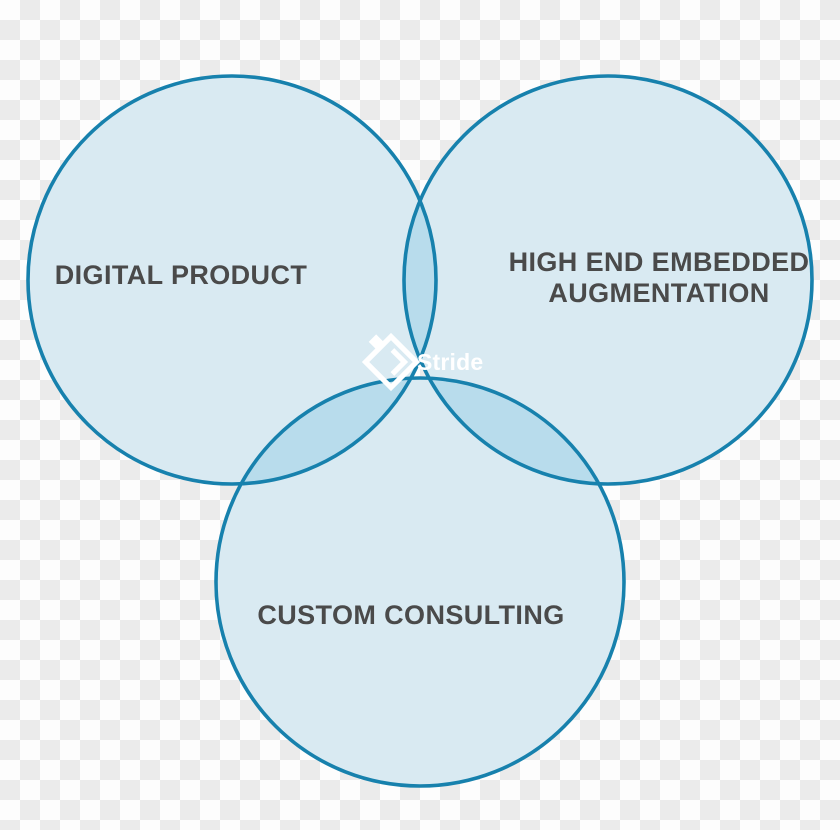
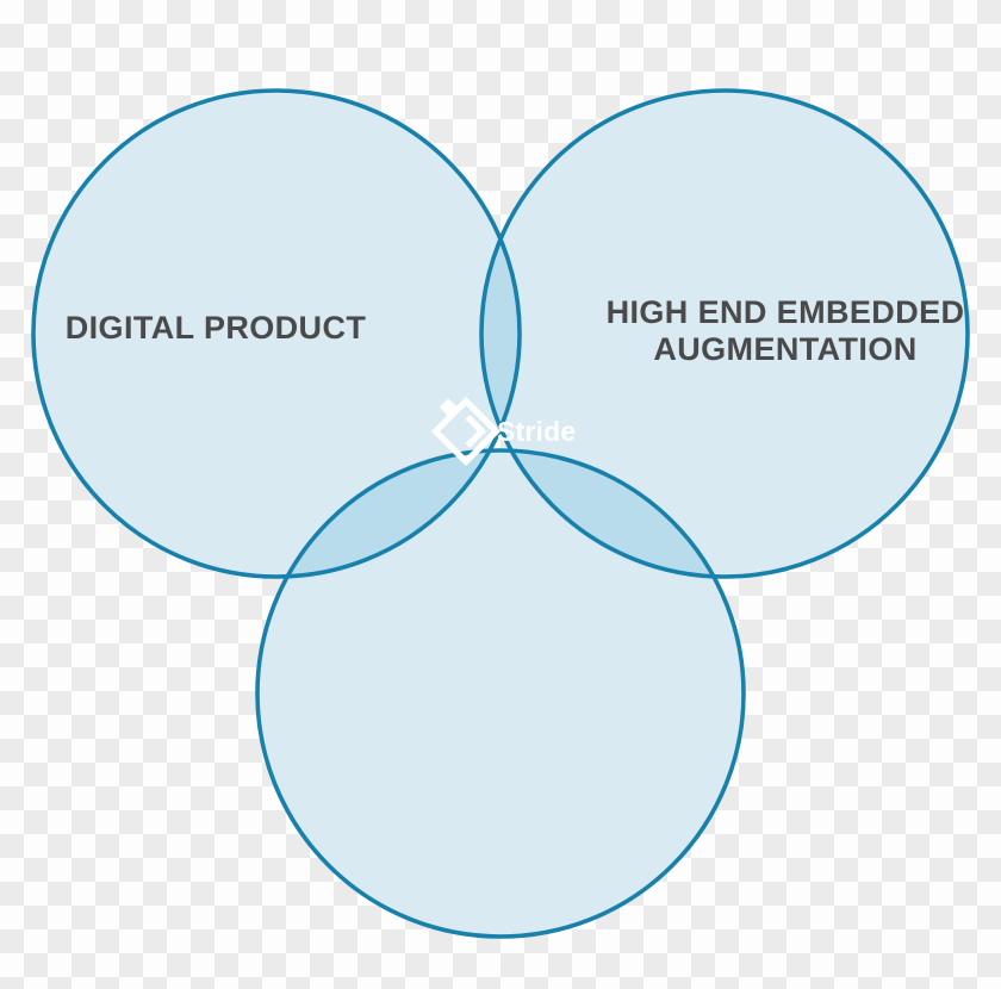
  DIGITAL PRODUCT
  HIGH END EMBEDDED
  AUGMENTATION
- CUSTOM CONSULTING
  Stride
